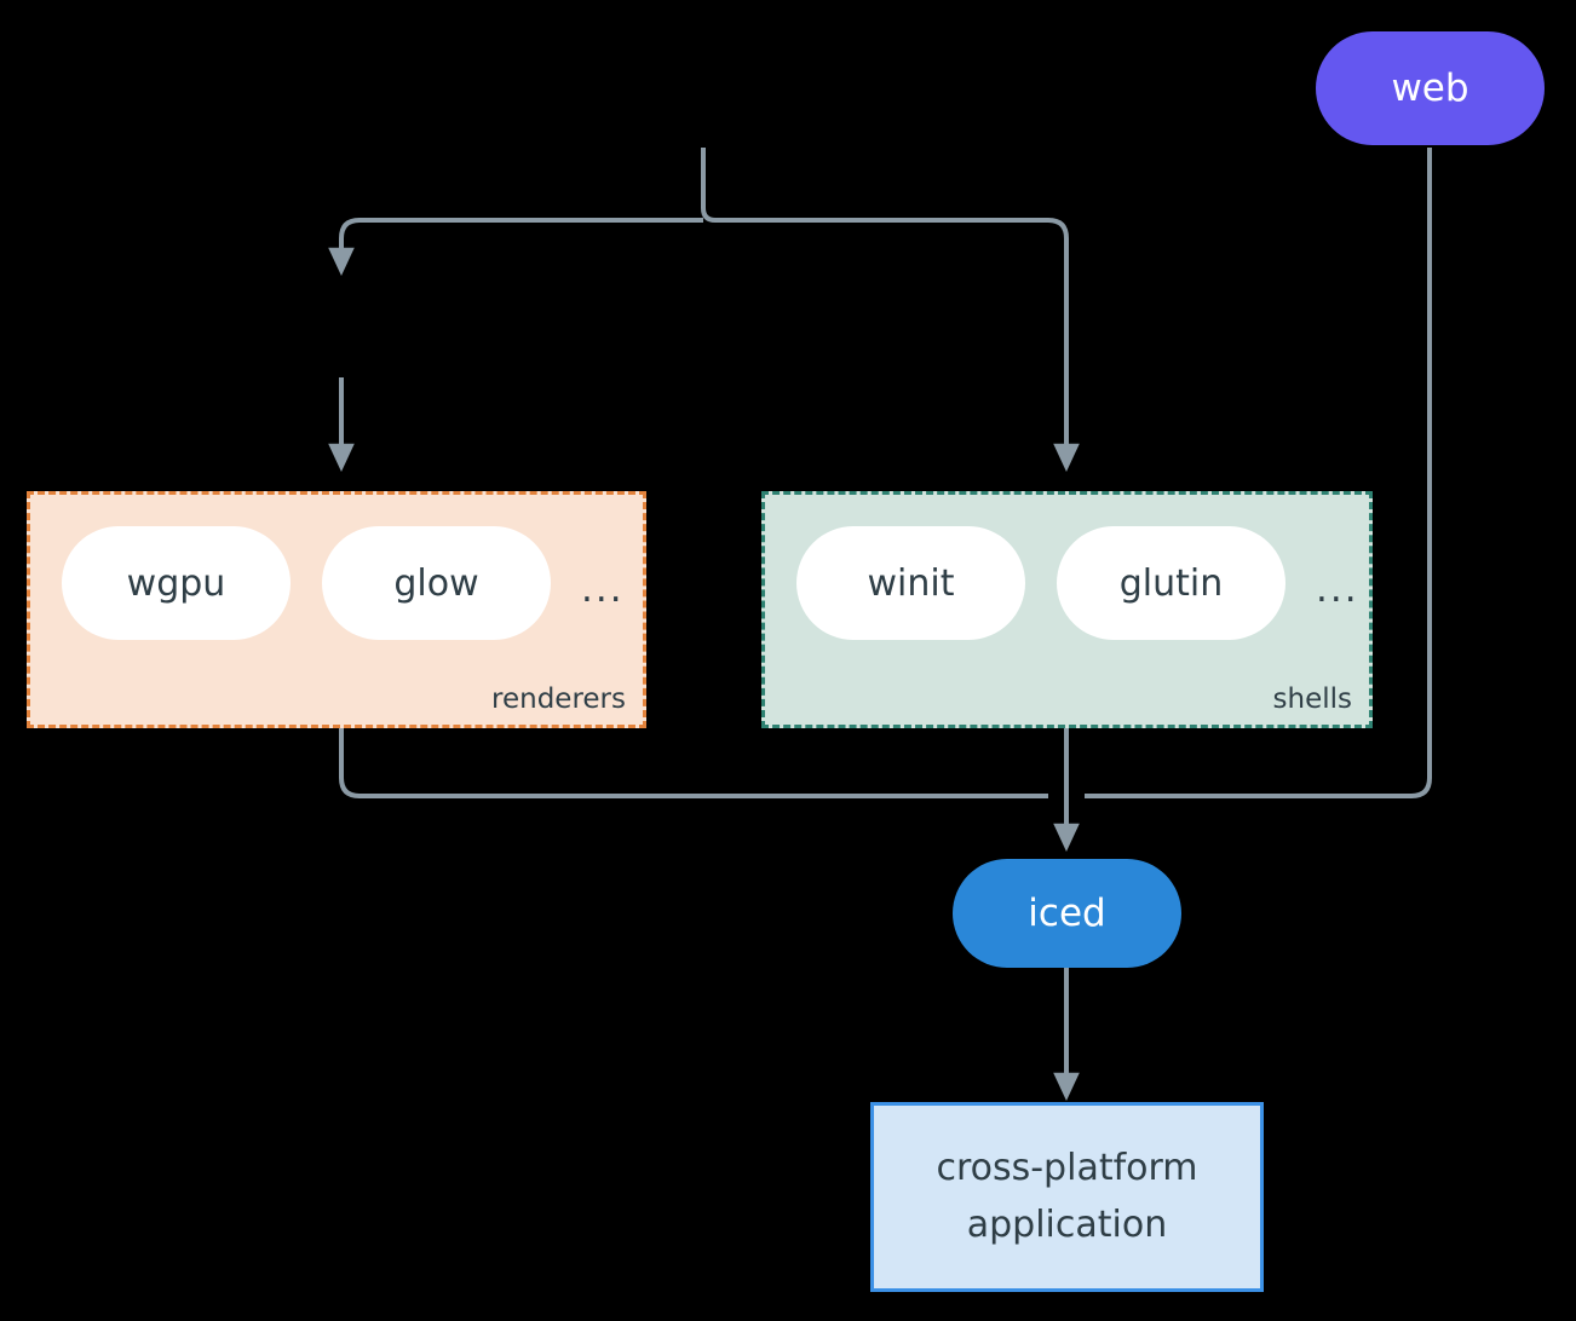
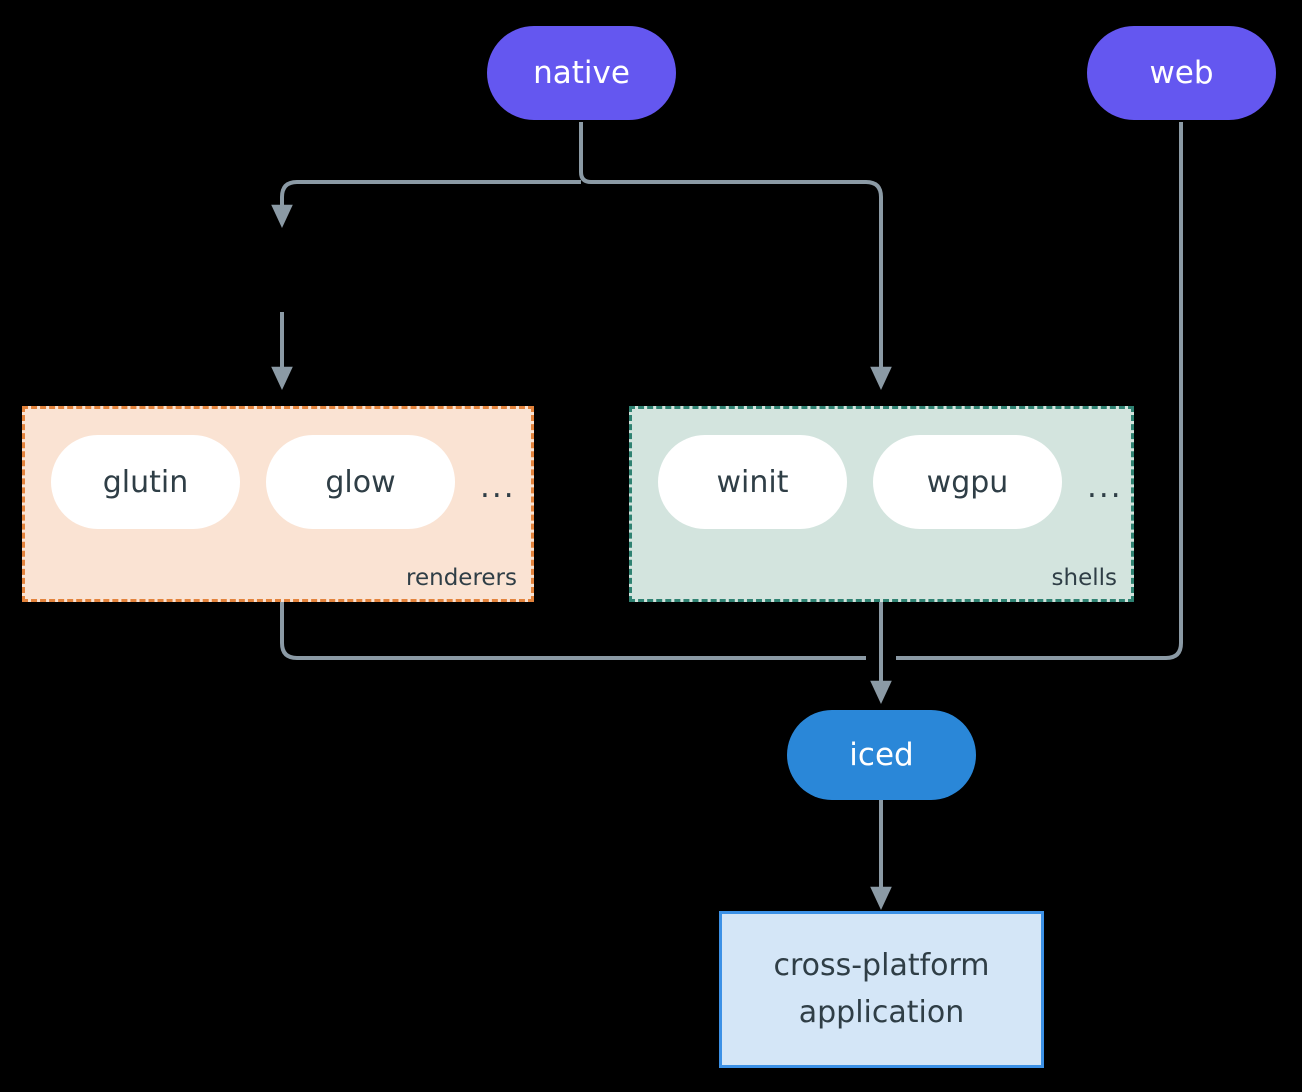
+ native
  web
- wgpu
+ glutin
  glow
  ...
  renderers
  winit
- glutin
+ wgpu
  ...
  shells
  iced
  cross-platform
  application
